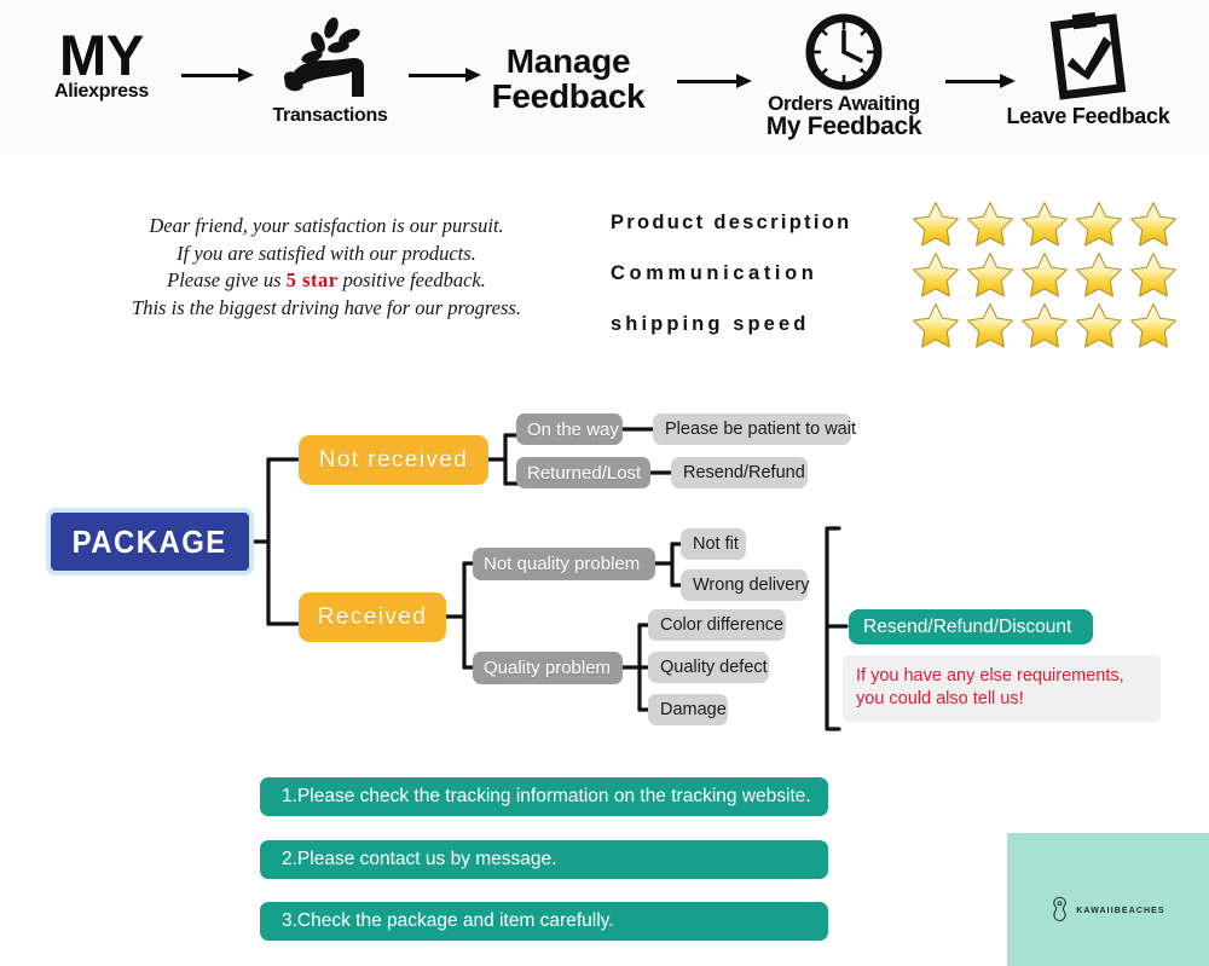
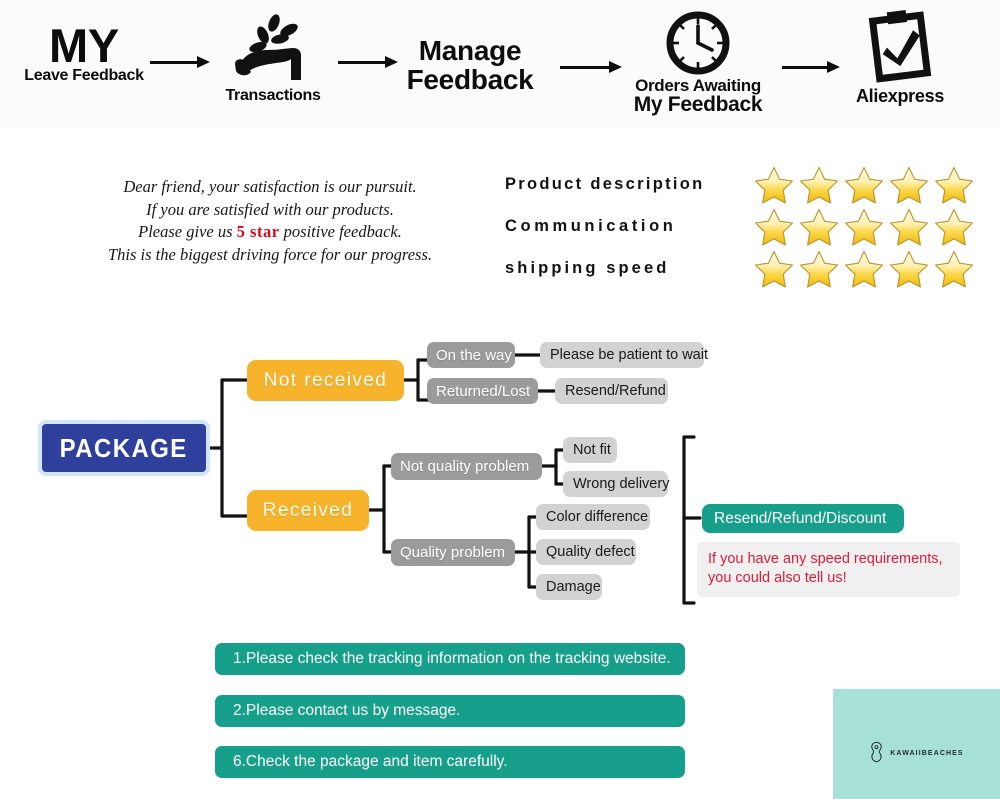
  MY
- Aliexpress
+ Leave Feedback
  Transactions
  Manage
  Feedback
  Orders Awaiting
  My Feedback
- Leave Feedback
+ Aliexpress
  Dear friend, your satisfaction is our pursuit.
  If you are satisfied with our products.
  Please give us 5 star positive feedback.
- This is the biggest driving have for our progress.
+ This is the biggest driving force for our progress.
  Product description
  Communication
  shipping speed
  PACKAGE
  Not received
  Received
  On the way
  Returned/Lost
  Not quality problem
  Quality problem
  Please be patient to wait
  Resend/Refund
  Not fit
  Wrong delivery
  Color difference
  Quality defect
  Damage
  Resend/Refund/Discount
- If you have any else requirements,
+ If you have any speed requirements,
  you could also tell us!
  1.Please check the tracking information on the tracking website.
  2.Please contact us by message.
- 3.Check the package and item carefully.
+ 6.Check the package and item carefully.
  kawaiibeaches
